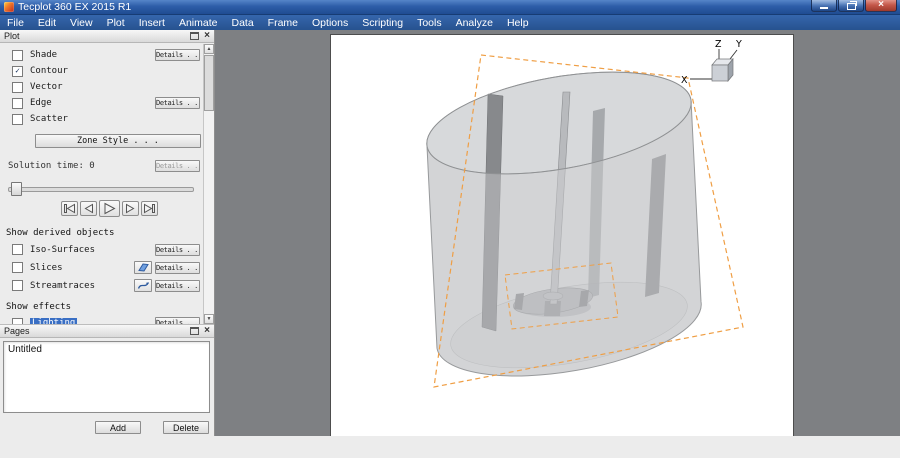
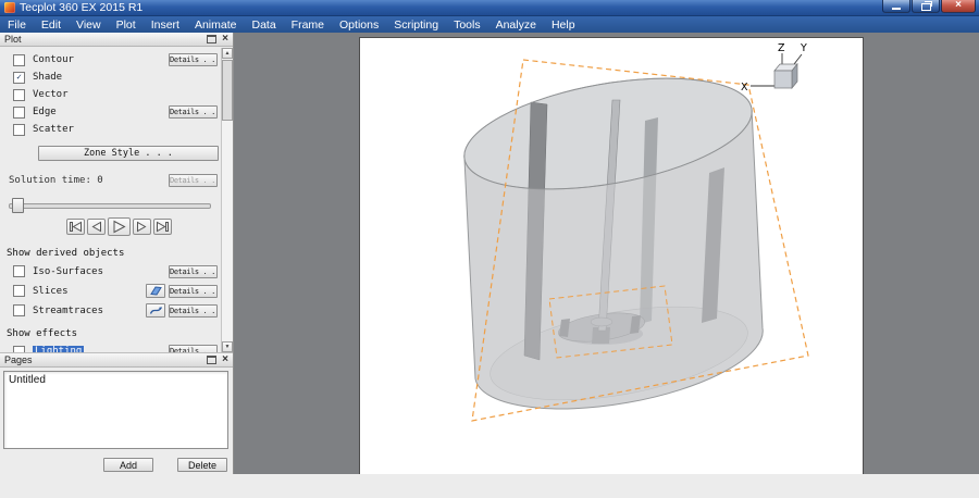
  Tecplot 360 EX 2015 R1
  ×
  File
  Edit
  View
  Plot
  Insert
  Animate
  Data
  Frame
  Options
  Scripting
  Tools
  Analyze
  Help
  Plot
  ×
- Shade
+ Contour
  Details . .
  ✓
- Contour
+ Shade
  Vector
  Edge
  Details . .
  Scatter
  Zone Style . . .
  Solution time: 0
  Details . .
  Show derived objects
  Iso-Surfaces
  Details . .
  Slices
  Details . .
  Streamtraces
  Details . .
  Show effects
  Lighting
  Details . .
  Pages
  ×
  Untitled
  Add
  Delete
  X
  Z
  Y
